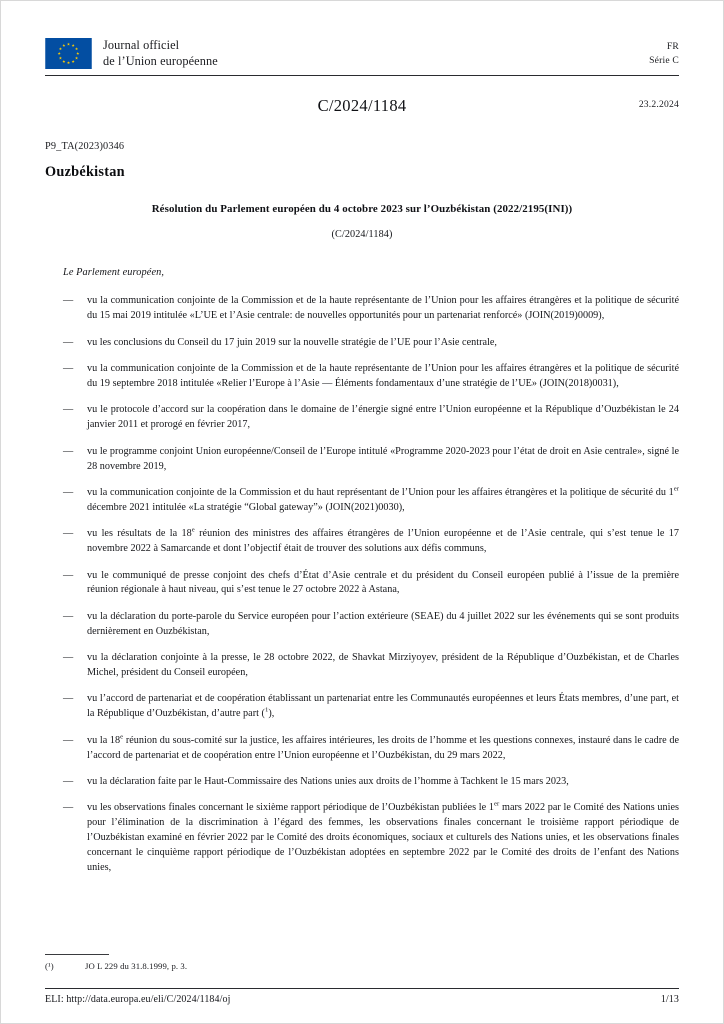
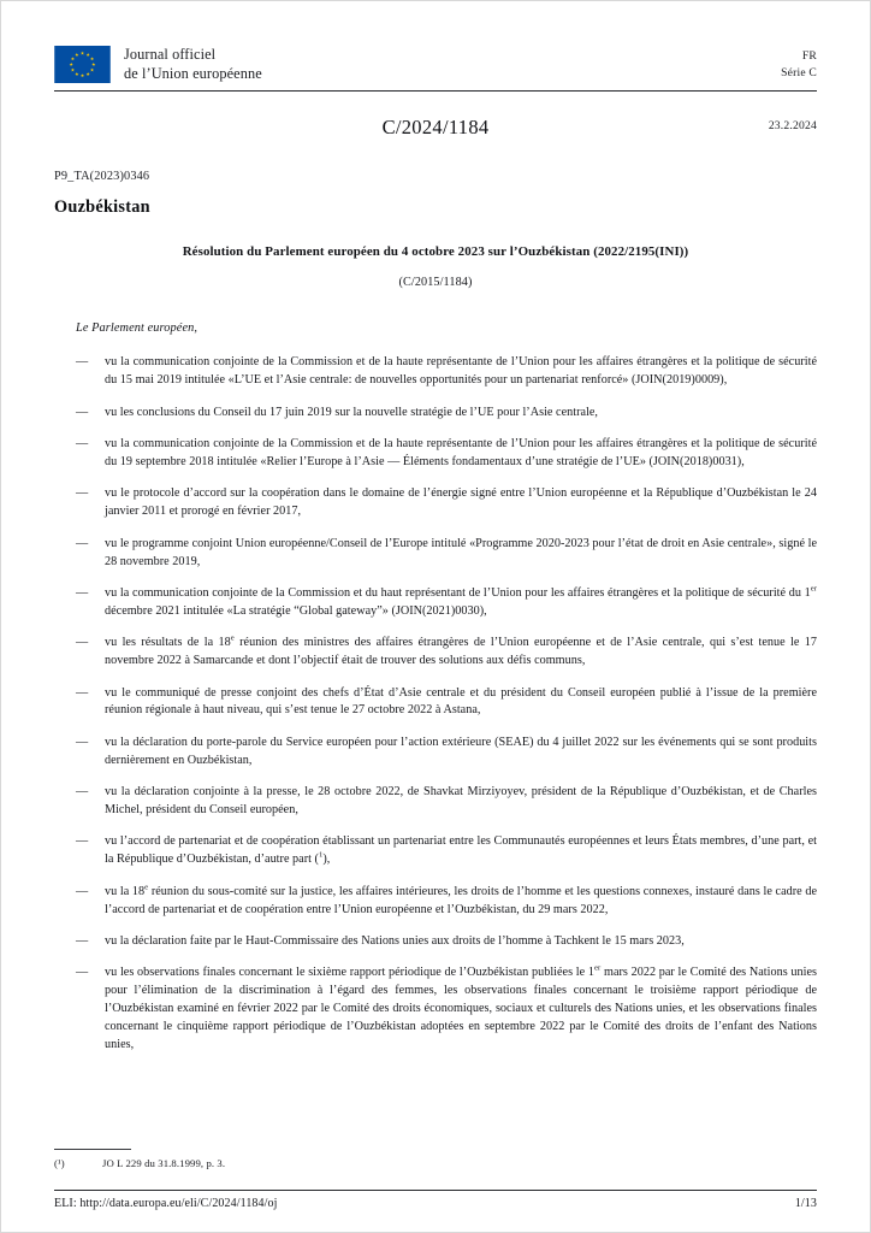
  Journal officiel
  de l’Union européenne
  FR
  Série C
  C/2024/1184
  23.2.2024
  P9_TA(2023)0346
  Ouzbékistan
  Résolution du Parlement européen du 4 octobre 2023 sur l’Ouzbékistan (2022/2195(INI))
- (C/2024/1184)
+ (C/2015/1184)
  Le Parlement européen,
  —
  vu la communication conjointe de la Commission et de la haute représentante de l’Union pour les affaires étrangères et la politique de sécurité du 15 mai 2019 intitulée «L’UE et l’Asie centrale: de nouvelles opportunités pour un partenariat renforcé» (JOIN(2019)0009),
  —
  vu les conclusions du Conseil du 17 juin 2019 sur la nouvelle stratégie de l’UE pour l’Asie centrale,
  —
  vu la communication conjointe de la Commission et de la haute représentante de l’Union pour les affaires étrangères et la politique de sécurité du 19 septembre 2018 intitulée «Relier l’Europe à l’Asie — Éléments fondamentaux d’une stratégie de l’UE» (JOIN(2018)0031),
  —
  vu le protocole d’accord sur la coopération dans le domaine de l’énergie signé entre l’Union européenne et la République d’Ouzbékistan le 24 janvier 2011 et prorogé en février 2017,
  —
  vu le programme conjoint Union européenne/Conseil de l’Europe intitulé «Programme 2020-2023 pour l’état de droit en Asie centrale», signé le 28 novembre 2019,
  —
  vu la communication conjointe de la Commission et du haut représentant de l’Union pour les affaires étrangères et la politique de sécurité du 1 décembre 2021 intitulée «La stratégie “Global gateway”» (JOIN(2021)0030),
  —
  vu les résultats de la 18 réunion des ministres des affaires étrangères de l’Union européenne et de l’Asie centrale, qui s’est tenue le 17 novembre 2022 à Samarcande et dont l’objectif était de trouver des solutions aux défis communs,
  —
  vu le communiqué de presse conjoint des chefs d’État d’Asie centrale et du président du Conseil européen publié à l’issue de la première réunion régionale à haut niveau, qui s’est tenue le 27 octobre 2022 à Astana,
  —
  vu la déclaration du porte-parole du Service européen pour l’action extérieure (SEAE) du 4 juillet 2022 sur les événements qui se sont produits dernièrement en Ouzbékistan,
  —
  vu la déclaration conjointe à la presse, le 28 octobre 2022, de Shavkat Mirziyoyev, président de la République d’Ouzbékistan, et de Charles Michel, président du Conseil européen,
  —
  vu l’accord de partenariat et de coopération établissant un partenariat entre les Communautés européennes et leurs États membres, d’une part, et la République d’Ouzbékistan, d’autre part ( ),
  —
  vu la 18 réunion du sous-comité sur la justice, les affaires intérieures, les droits de l’homme et les questions connexes, instauré dans le cadre de l’accord de partenariat et de coopération entre l’Union européenne et l’Ouzbékistan, du 29 mars 2022,
  —
  vu la déclaration faite par le Haut-Commissaire des Nations unies aux droits de l’homme à Tachkent le 15 mars 2023,
  —
  vu les observations finales concernant le sixième rapport périodique de l’Ouzbékistan publiées le 1 mars 2022 par le Comité des Nations unies pour l’élimination de la discrimination à l’égard des femmes, les observations finales concernant le troisième rapport périodique de l’Ouzbékistan examiné en février 2022 par le Comité des droits économiques, sociaux et culturels des Nations unies, et les observations finales concernant le cinquième rapport périodique de l’Ouzbékistan adoptées en septembre 2022 par le Comité des droits de l’enfant des Nations unies,
  (¹)
  JO L 229 du 31.8.1999, p. 3.
  ELI: http://data.europa.eu/eli/C/2024/1184/oj
  1/13
